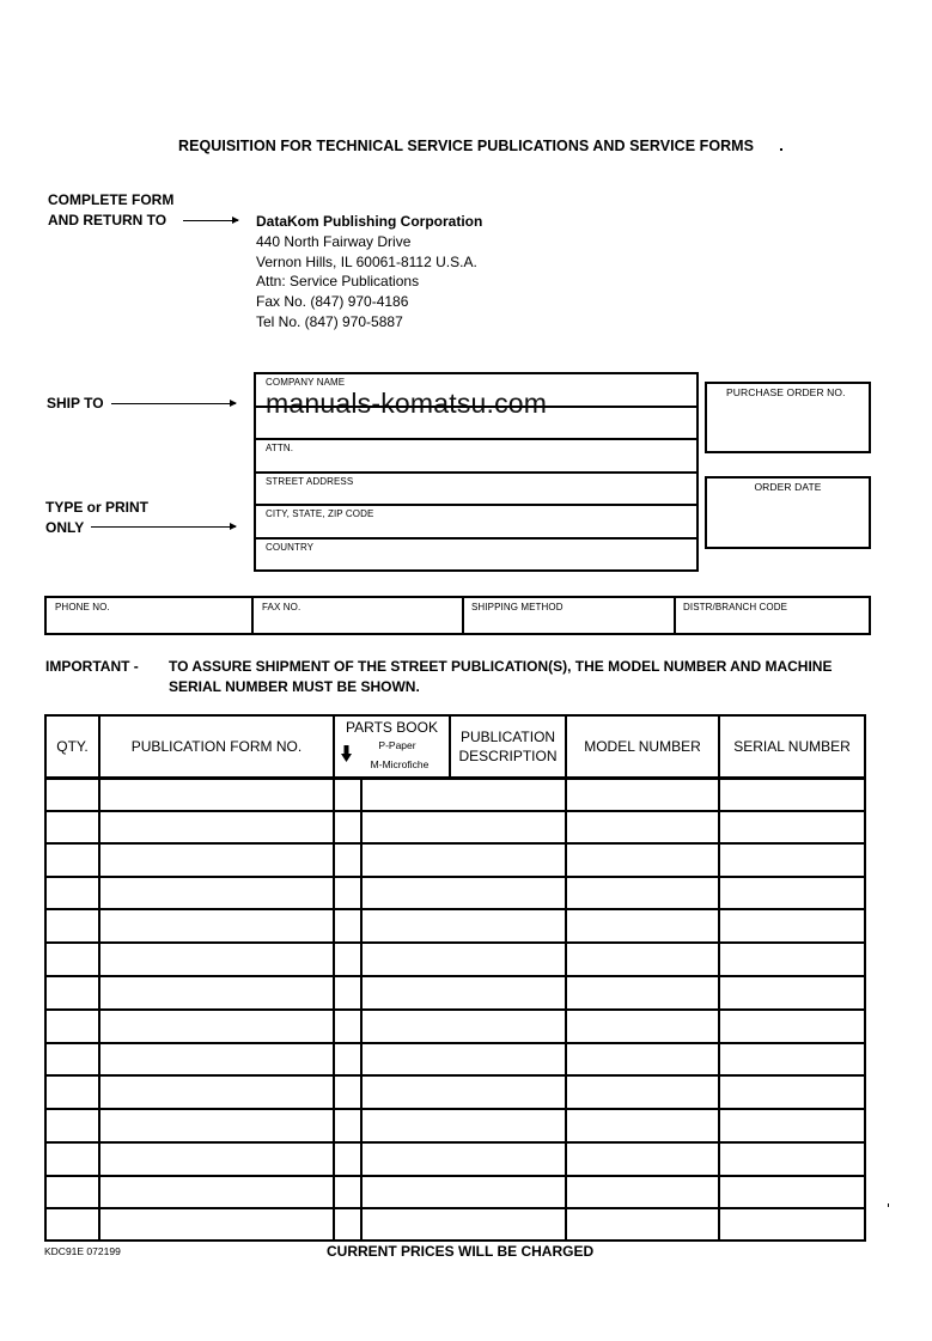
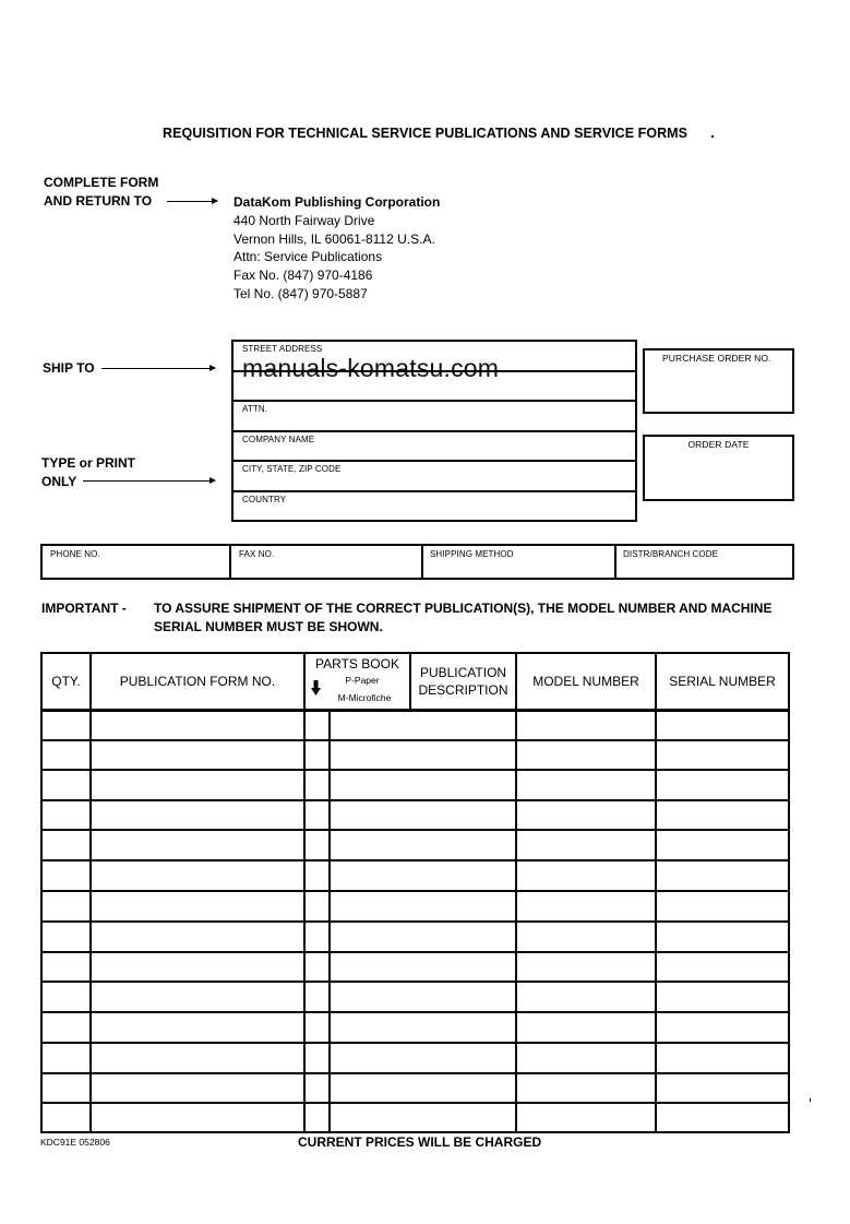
  REQUISITION FOR TECHNICAL SERVICE PUBLICATIONS AND SERVICE FORMS
  COMPLETE FORM
  AND RETURN TO
  DataKom Publishing Corporation
  440 North Fairway Drive
  Vernon Hills, IL 60061-8112 U.S.A.
  Attn: Service Publications
  Fax No. (847) 970-4186
  Tel No. (847) 970-5887
  SHIP TO
  TYPE or PRINT
  ONLY
- COMPANY NAME
+ STREET ADDRESS
  ATTN.
- STREET ADDRESS
+ COMPANY NAME
  CITY, STATE, ZIP CODE
  COUNTRY
  manuals-komatsu.com
  PURCHASE ORDER NO.
  ORDER DATE
  PHONE NO.
  FAX NO.
  SHIPPING METHOD
  DISTR/BRANCH CODE
- IMPORTANT - TO ASSURE SHIPMENT OF THE STREET PUBLICATION(S), THE MODEL NUMBER AND MACHINE
+ IMPORTANT - TO ASSURE SHIPMENT OF THE CORRECT PUBLICATION(S), THE MODEL NUMBER AND MACHINE
  SERIAL NUMBER MUST BE SHOWN.
  QTY.
  PUBLICATION FORM NO.
  PARTS BOOK
  P-Paper
  M-Microfiche
  PUBLICATION
  DESCRIPTION
  MODEL NUMBER
  SERIAL NUMBER
- KDC91E 072199
+ KDC91E 052806
  CURRENT PRICES WILL BE CHARGED
